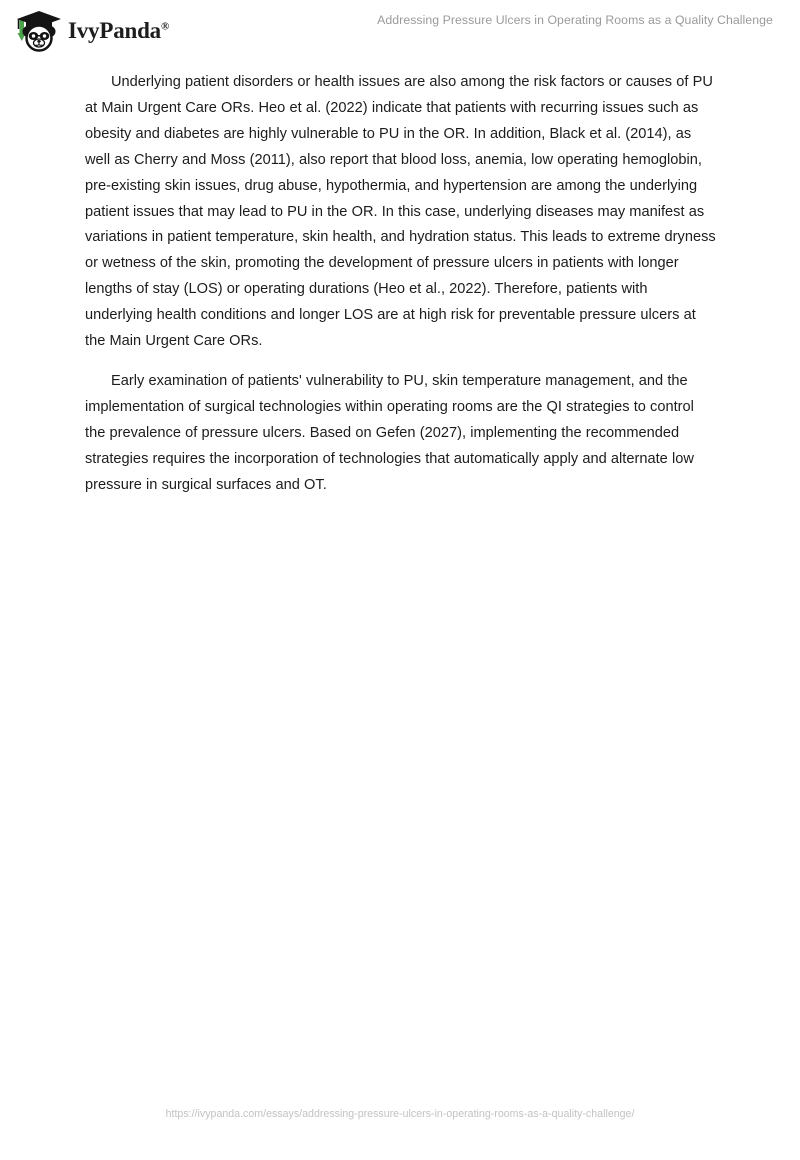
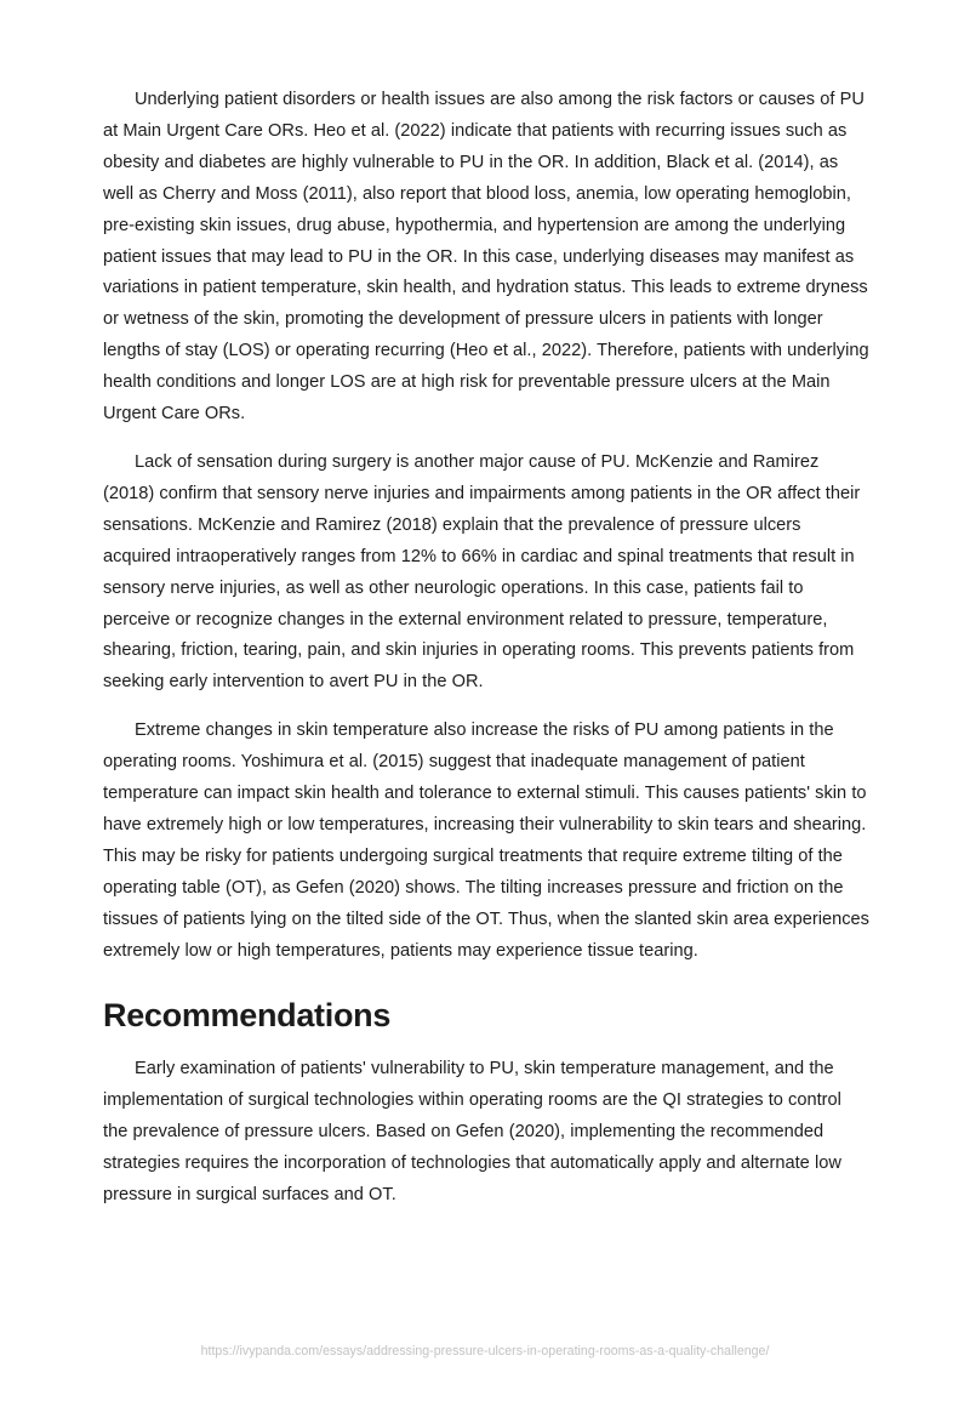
- IvyPanda®
- Addressing Pressure Ulcers in Operating Rooms as a Quality Challenge
- Underlying patient disorders or health issues are also among the risk factors or causes of PU at Main Urgent Care ORs. Heo et al. (2022) indicate that patients with recurring issues such as obesity and diabetes are highly vulnerable to PU in the OR. In addition, Black et al. (2014), as well as Cherry and Moss (2011), also report that blood loss, anemia, low operating hemoglobin, pre-existing skin issues, drug abuse, hypothermia, and hypertension are among the underlying patient issues that may lead to PU in the OR. In this case, underlying diseases may manifest as variations in patient temperature, skin health, and hydration status. This leads to extreme dryness or wetness of the skin, promoting the development of pressure ulcers in patients with longer lengths of stay (LOS) or operating durations (Heo et al., 2022). Therefore, patients with underlying health conditions and longer LOS are at high risk for preventable pressure ulcers at the Main Urgent Care ORs.
+ Underlying patient disorders or health issues are also among the risk factors or causes of PU at Main Urgent Care ORs. Heo et al. (2022) indicate that patients with recurring issues such as obesity and diabetes are highly vulnerable to PU in the OR. In addition, Black et al. (2014), as well as Cherry and Moss (2011), also report that blood loss, anemia, low operating hemoglobin, pre-existing skin issues, drug abuse, hypothermia, and hypertension are among the underlying patient issues that may lead to PU in the OR. In this case, underlying diseases may manifest as variations in patient temperature, skin health, and hydration status. This leads to extreme dryness or wetness of the skin, promoting the development of pressure ulcers in patients with longer lengths of stay (LOS) or operating recurring (Heo et al., 2022). Therefore, patients with underlying health conditions and longer LOS are at high risk for preventable pressure ulcers at the Main Urgent Care ORs.
+ Lack of sensation during surgery is another major cause of PU. McKenzie and Ramirez (2018) confirm that sensory nerve injuries and impairments among patients in the OR affect their sensations. McKenzie and Ramirez (2018) explain that the prevalence of pressure ulcers acquired intraoperatively ranges from 12% to 66% in cardiac and spinal treatments that result in sensory nerve injuries, as well as other neurologic operations. In this case, patients fail to perceive or recognize changes in the external environment related to pressure, temperature, shearing, friction, tearing, pain, and skin injuries in operating rooms. This prevents patients from seeking early intervention to avert PU in the OR.
+ Extreme changes in skin temperature also increase the risks of PU among patients in the operating rooms. Yoshimura et al. (2015) suggest that inadequate management of patient temperature can impact skin health and tolerance to external stimuli. This causes patients' skin to have extremely high or low temperatures, increasing their vulnerability to skin tears and shearing. This may be risky for patients undergoing surgical treatments that require extreme tilting of the operating table (OT), as Gefen (2020) shows. The tilting increases pressure and friction on the tissues of patients lying on the tilted side of the OT. Thus, when the slanted skin area experiences extremely low or high temperatures, patients may experience tissue tearing.
+ Recommendations
- Early examination of patients' vulnerability to PU, skin temperature management, and the implementation of surgical technologies within operating rooms are the QI strategies to control the prevalence of pressure ulcers. Based on Gefen (2027), implementing the recommended strategies requires the incorporation of technologies that automatically apply and alternate low pressure in surgical surfaces and OT.
+ Early examination of patients' vulnerability to PU, skin temperature management, and the implementation of surgical technologies within operating rooms are the QI strategies to control the prevalence of pressure ulcers. Based on Gefen (2020), implementing the recommended strategies requires the incorporation of technologies that automatically apply and alternate low pressure in surgical surfaces and OT.
  https://ivypanda.com/essays/addressing-pressure-ulcers-in-operating-rooms-as-a-quality-challenge/
